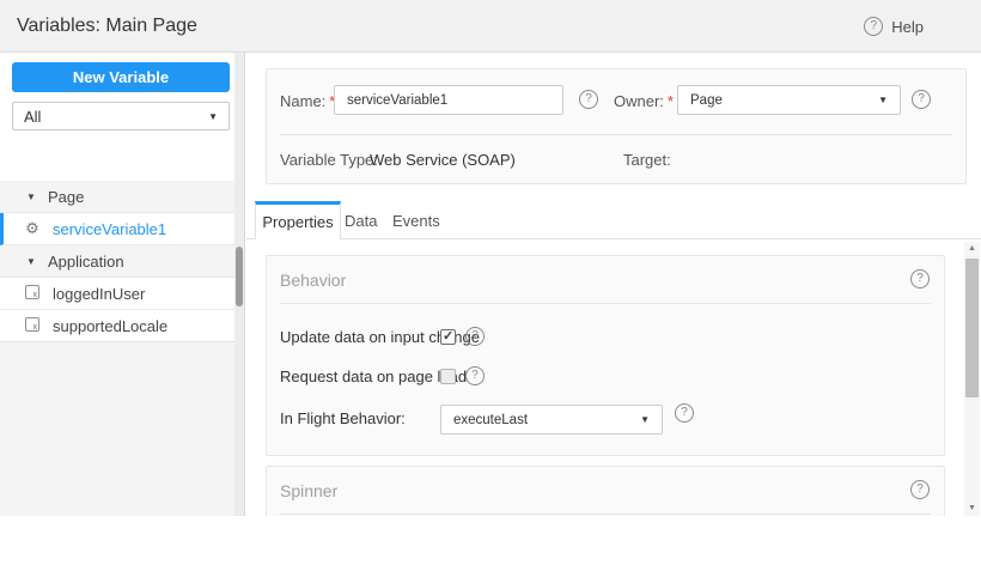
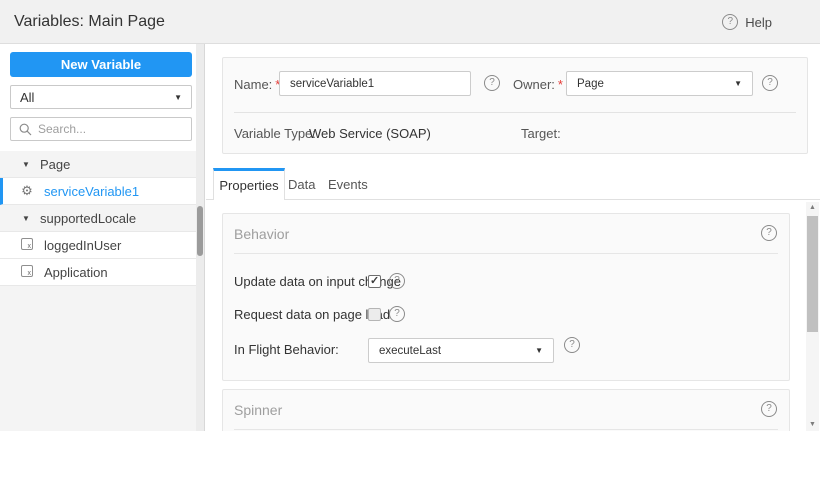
  Variables: Main Page
  ?
  Help
  New Variable
  All
  ▼
+ Search...
  ▼
  Page
  ⚙
  serviceVariable1
  ▼
- Application
+ supportedLocale
  loggedInUser
- supportedLocale
+ Application
  Name: *
  serviceVariable1
  ?
  Owner: *
  Page
  ▼
  ?
  Variable Type:
  Web Service (SOAP)
  Target:
  Properties
  Data
  Events
  Behavior
  ?
  Update data on input cnge
  ?
  Request data on page ld
  ?
  In Flight Behavior:
  executeLast
  ▼
  ?
  Spinner
  ?
